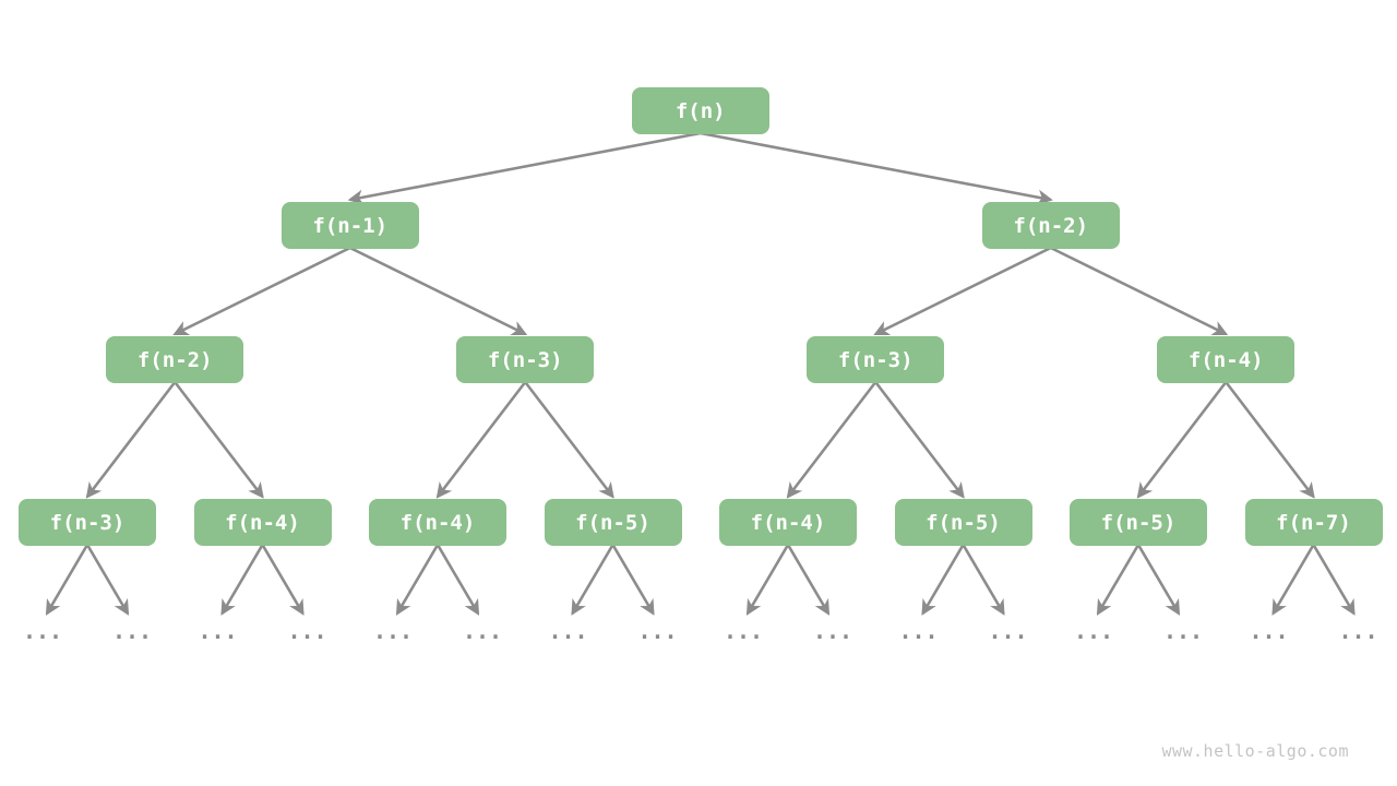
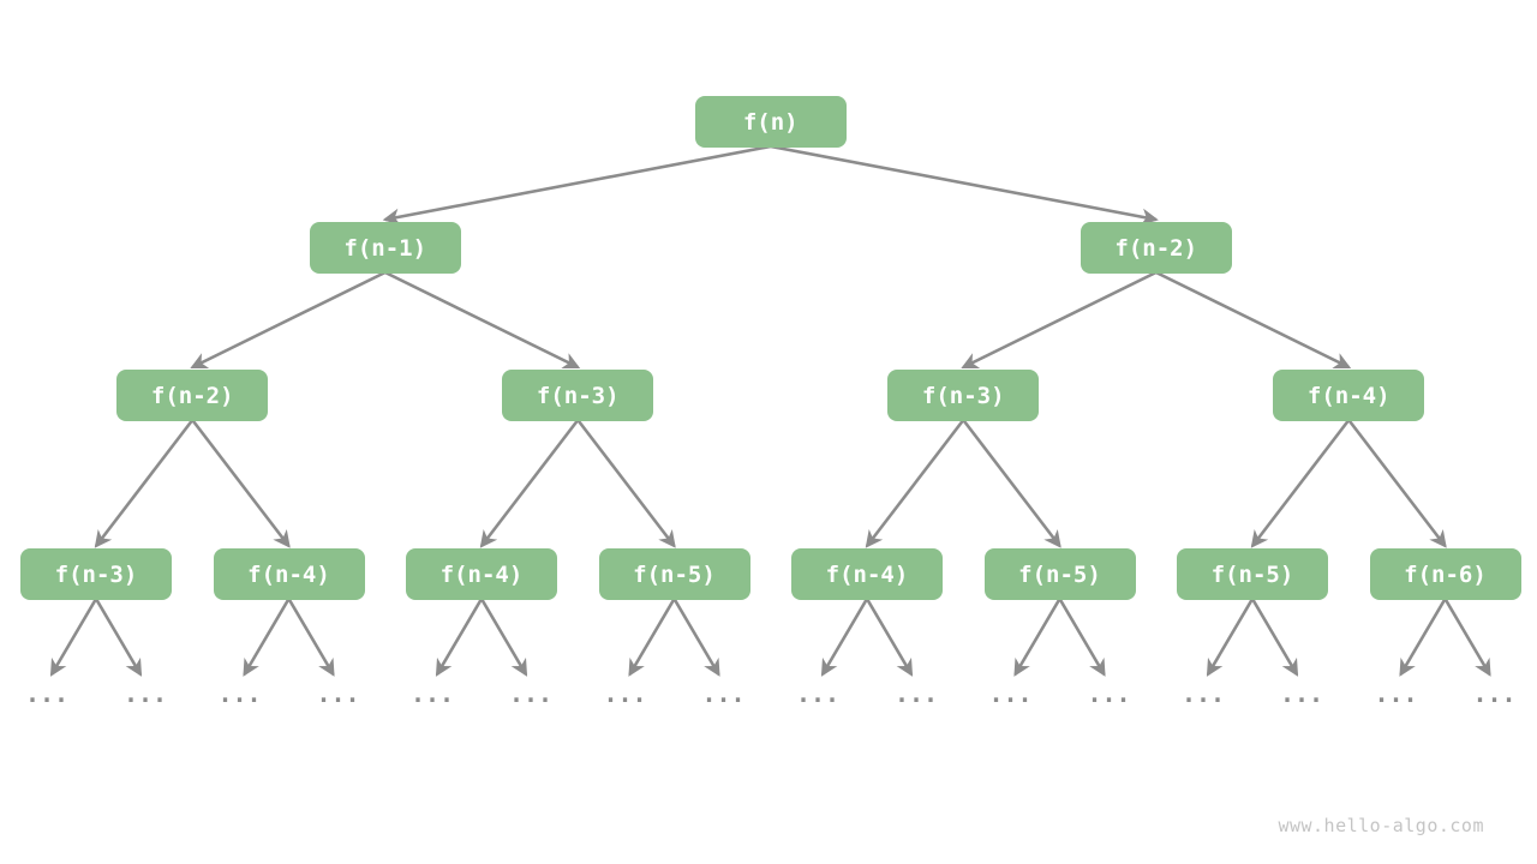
  f(n)
  f(n-1)
  f(n-2)
  f(n-2)
  f(n-3)
  f(n-3)
  f(n-4)
  f(n-3)
  f(n-4)
  f(n-4)
  f(n-5)
  f(n-4)
  f(n-5)
  f(n-5)
- f(n-7)
+ f(n-6)
  ...
  ...
  ...
  ...
  ...
  ...
  ...
  ...
  ...
  ...
  ...
  ...
  ...
  ...
  ...
  ...
  www.hello-algo.com
